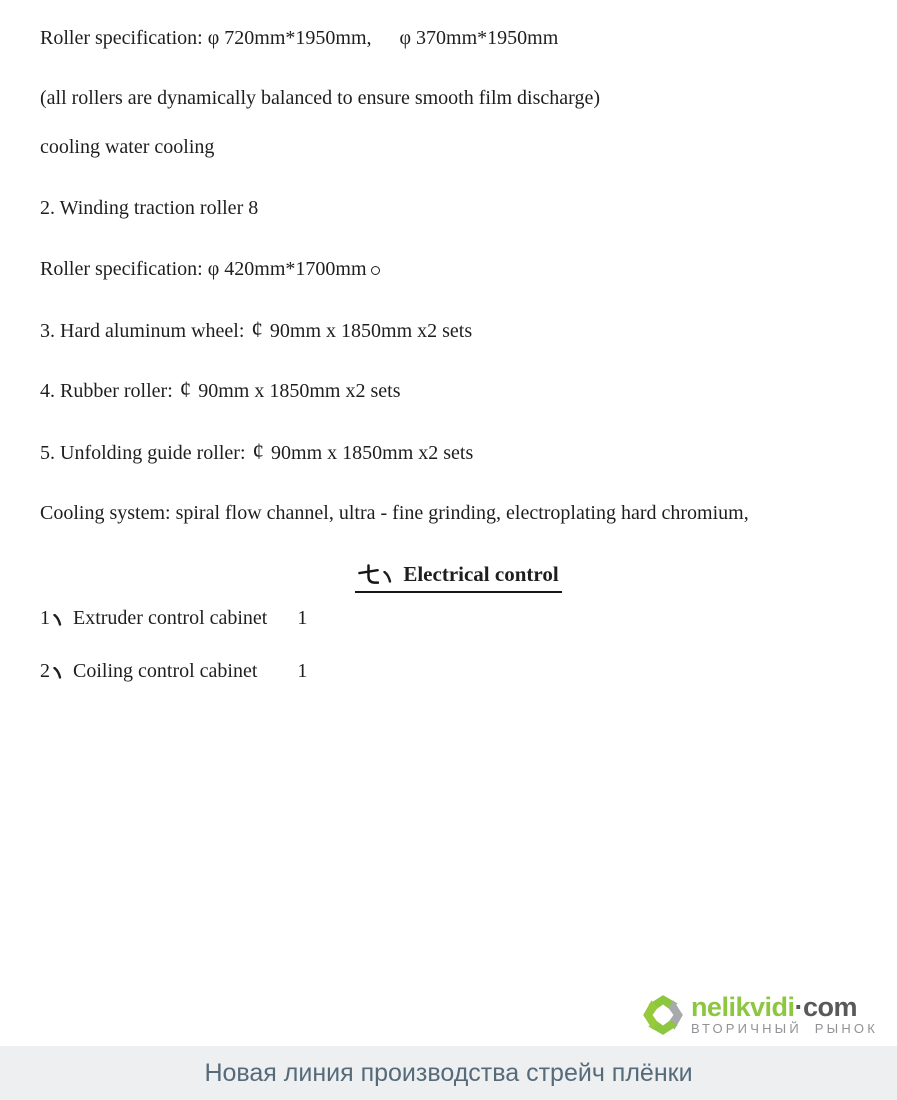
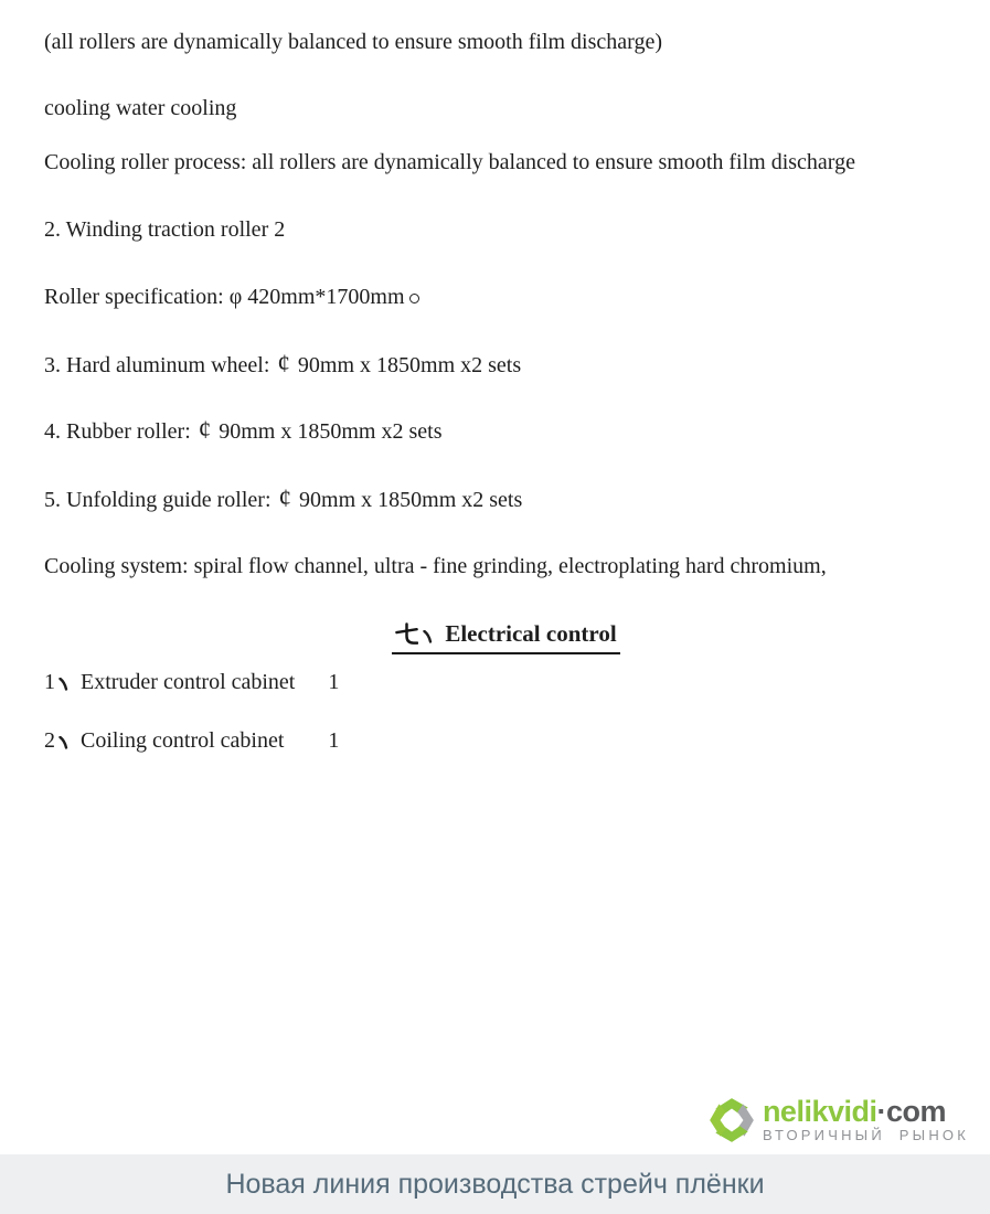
- Roller specification: φ 720mm*1950mm, φ 370mm*1950mm
  (all rollers are dynamically balanced to ensure smooth film discharge)
  cooling water cooling
+ Cooling roller process: all rollers are dynamically balanced to ensure smooth film discharge
- 2. Winding traction roller 8
+ 2. Winding traction roller 2
  Roller specification: φ 420mm*1700mm
  3. Hard aluminum wheel: ¢ 90mm x 1850mm x2 sets
  4. Rubber roller: ¢ 90mm x 1850mm x2 sets
  5. Unfolding guide roller: ¢ 90mm x 1850mm x2 sets
  Cooling system: spiral flow channel, ultra - fine grinding, electroplating hard chromium,
  Electrical control
  1 Extruder control cabinet 1
  2 Coiling control cabinet 1
  nelikvidi·com
  ВТОРИЧНЫЙ РЫНОК
  Новая линия производства стрейч плёнки
